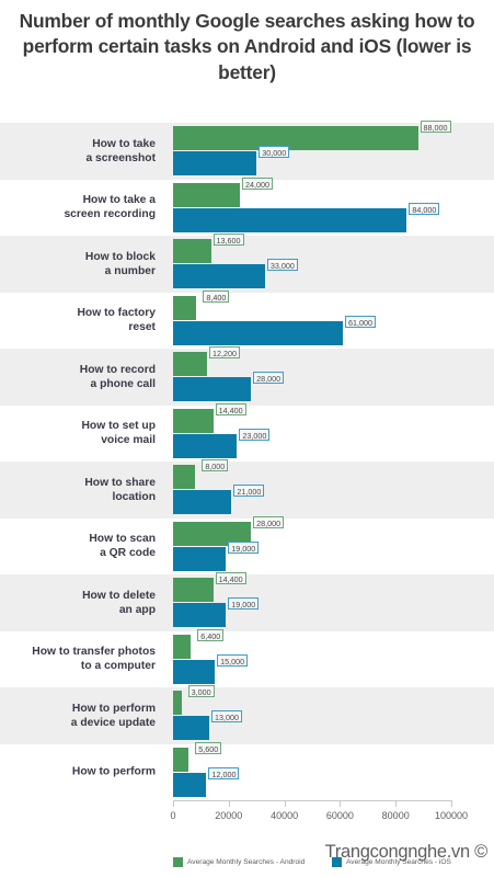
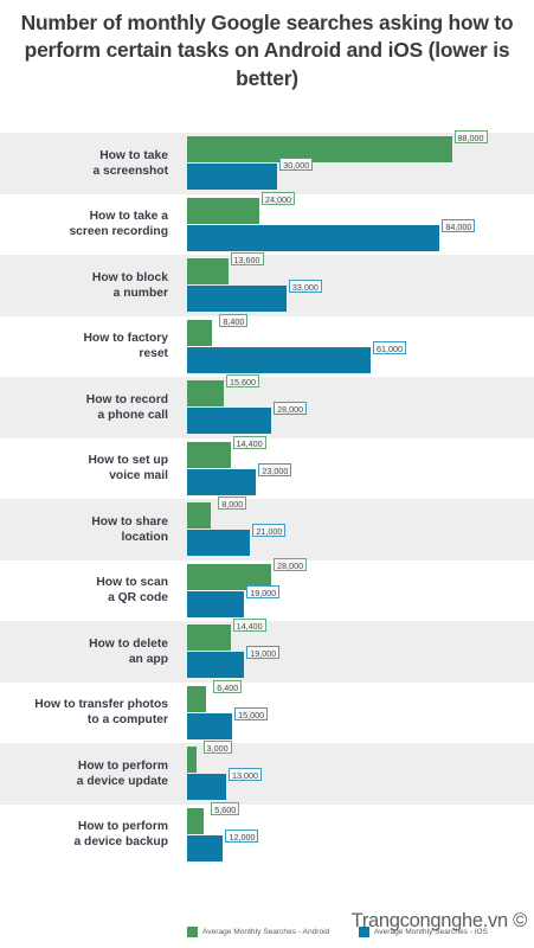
  Number of monthly Google searches asking how to perform certain tasks on Android and iOS (lower is better)
  How to take
  a screenshot
  88,000
  30,000
  How to take a
  screen recording
  24,000
  84,000
  How to block
  a number
  13,600
  33,000
  How to factory
  reset
  8,400
  61,000
  How to record
  a phone call
- 12,200
+ 15,600
  28,000
  How to set up
  voice mail
  14,400
  23,000
  How to share
  location
  8,000
  21,000
  How to scan
  a QR code
  28,000
  19,000
  How to delete
  an app
  14,400
  19,000
  How to transfer photos
  to a computer
  6,400
  15,000
  How to perform
  a device update
  3,000
  13,000
  How to perform
+ a device backup
  5,600
  12,000
- 0
- 20000
- 40000
- 60000
- 80000
- 100000
  Trangcongnghe.vn ©
